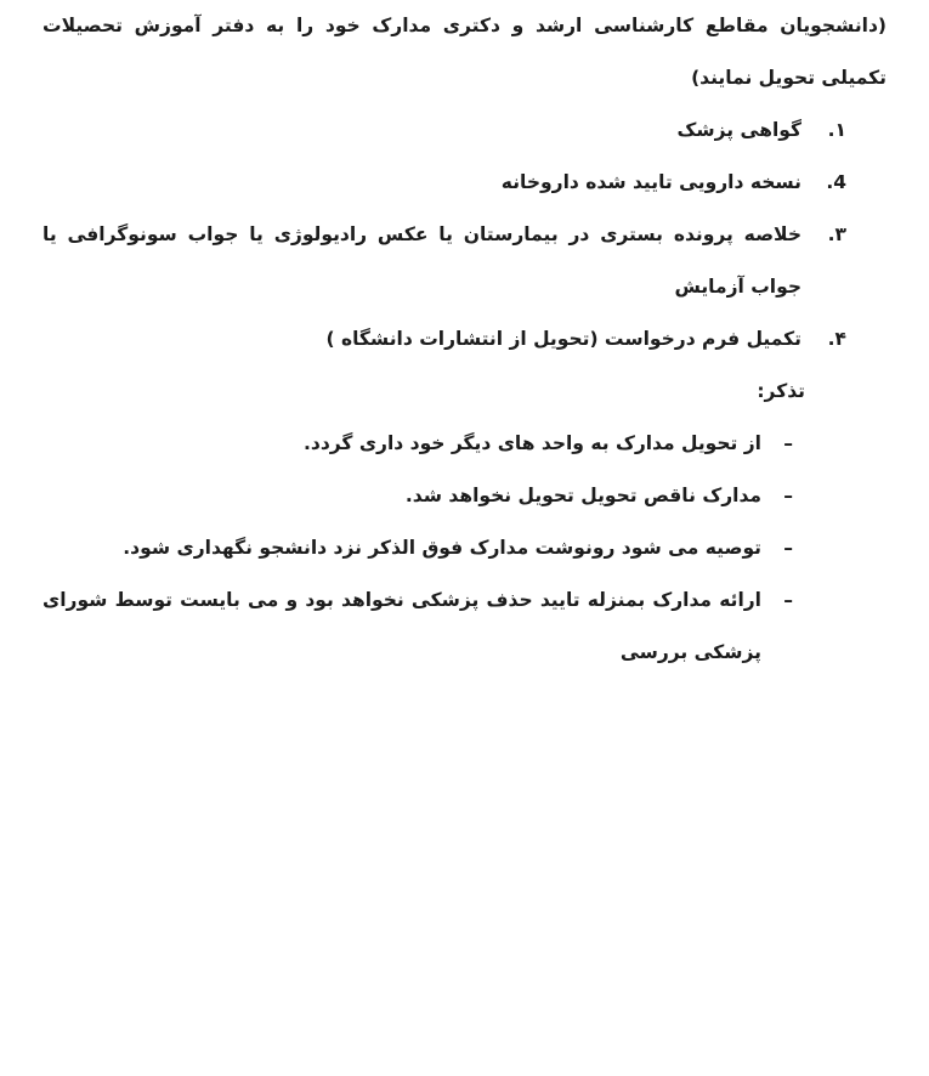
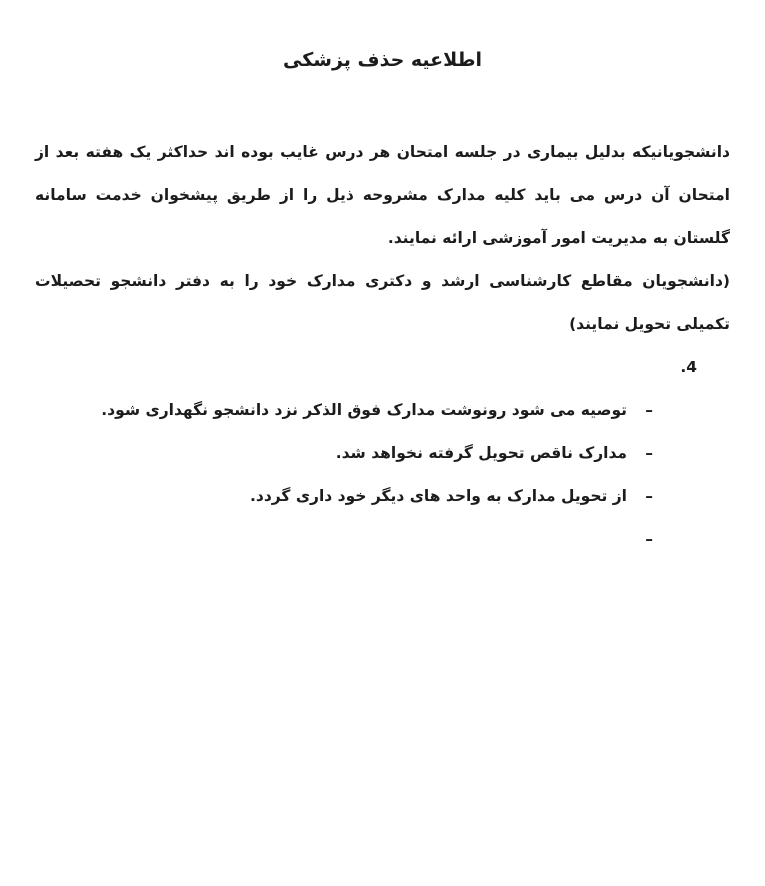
+ اطلاعیه حذف پزشکی
+ دانشجویانیکه بدلیل بیماری در جلسه امتحان هر درس غایب بوده اند حداکثر یک هفته بعد از امتحان آن درس می باید کلیه مدارک مشروحه ذیل را از طریق پیشخوان خدمت سامانه گلستان به مدیریت امور آموزشی ارائه نمایند.
- (دانشجویان مقاطع کارشناسی ارشد و دکتری مدارک خود را به دفتر آموزش تحصیلات تکمیلی تحویل نمایند)
+ (دانشجویان مقاطع کارشناسی ارشد و دکتری مدارک خود را به دفتر دانشجو تحصیلات تکمیلی تحویل نمایند)
- ۱.
- گواهی پزشک
  4.
- نسخه دارویی تایید شده داروخانه
- ۳.
- خلاصه پرونده بستری در بیمارستان یا عکس رادیولوژی یا جواب سونوگرافی یا جواب آزمایش
- ۴.
- تکمیل فرم درخواست (تحویل از انتشارات دانشگاه )
- تذکر:
  –
- از تحویل مدارک به واحد های دیگر خود داری گردد.
+ توصیه می شود رونوشت مدارک فوق الذکر نزد دانشجو نگهداری شود.
  –
- مدارک ناقص تحویل تحویل نخواهد شد.
+ مدارک ناقص تحویل گرفته نخواهد شد.
  –
- توصیه می شود رونوشت مدارک فوق الذکر نزد دانشجو نگهداری شود.
+ از تحویل مدارک به واحد های دیگر خود داری گردد.
  –
- ارائه مدارک بمنزله تایید حذف پزشکی نخواهد بود و می بایست توسط شورای پزشکی بررسی
